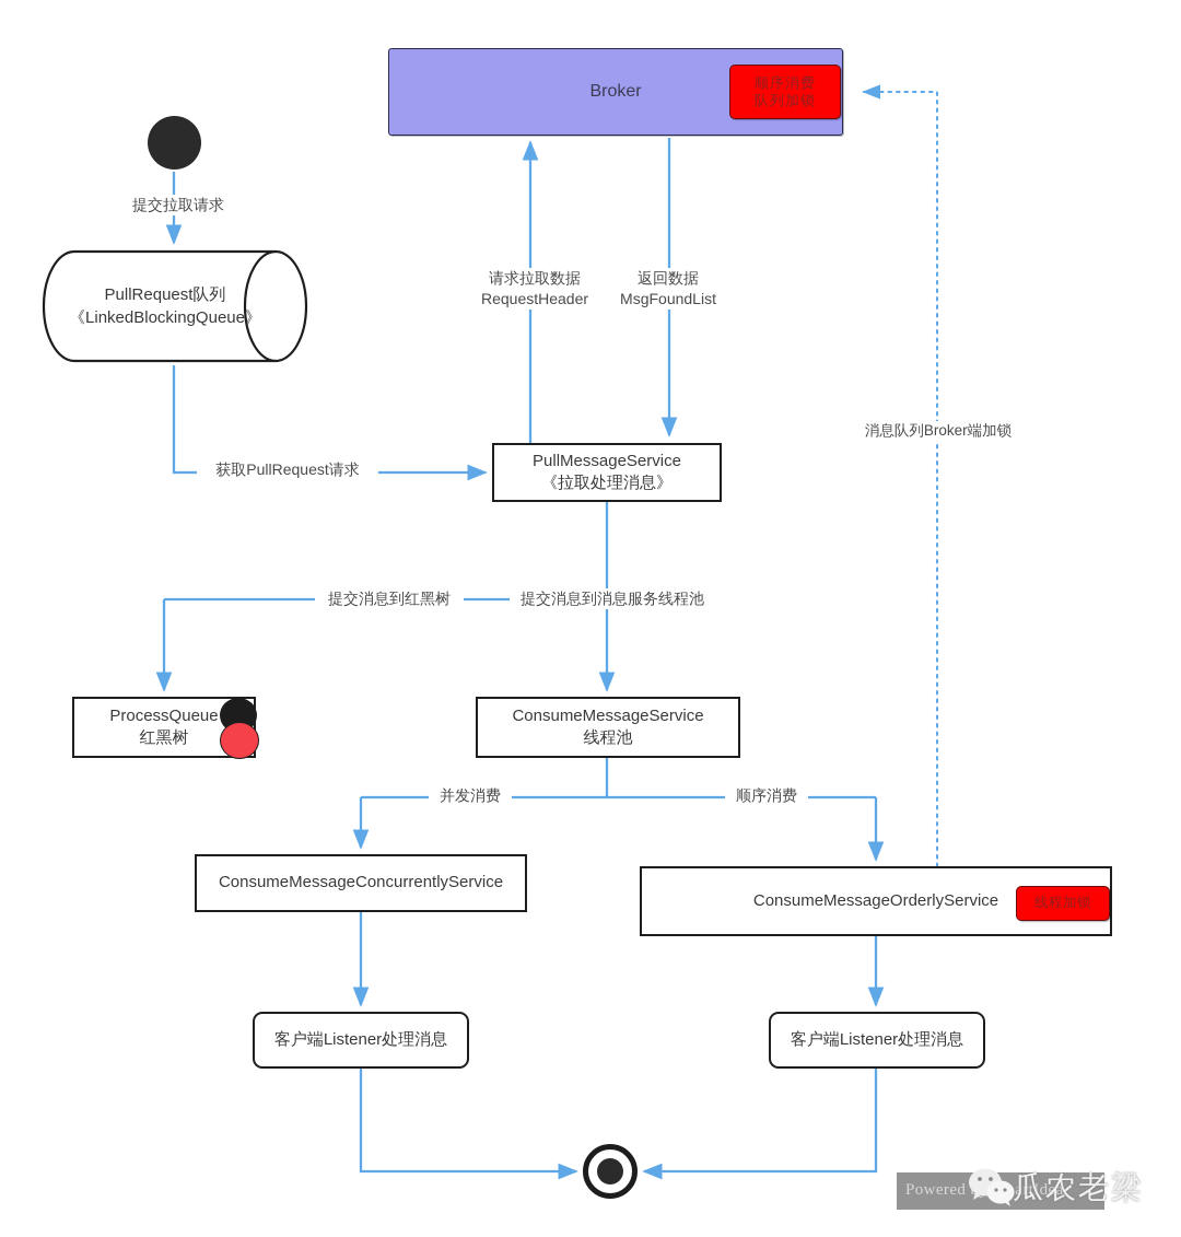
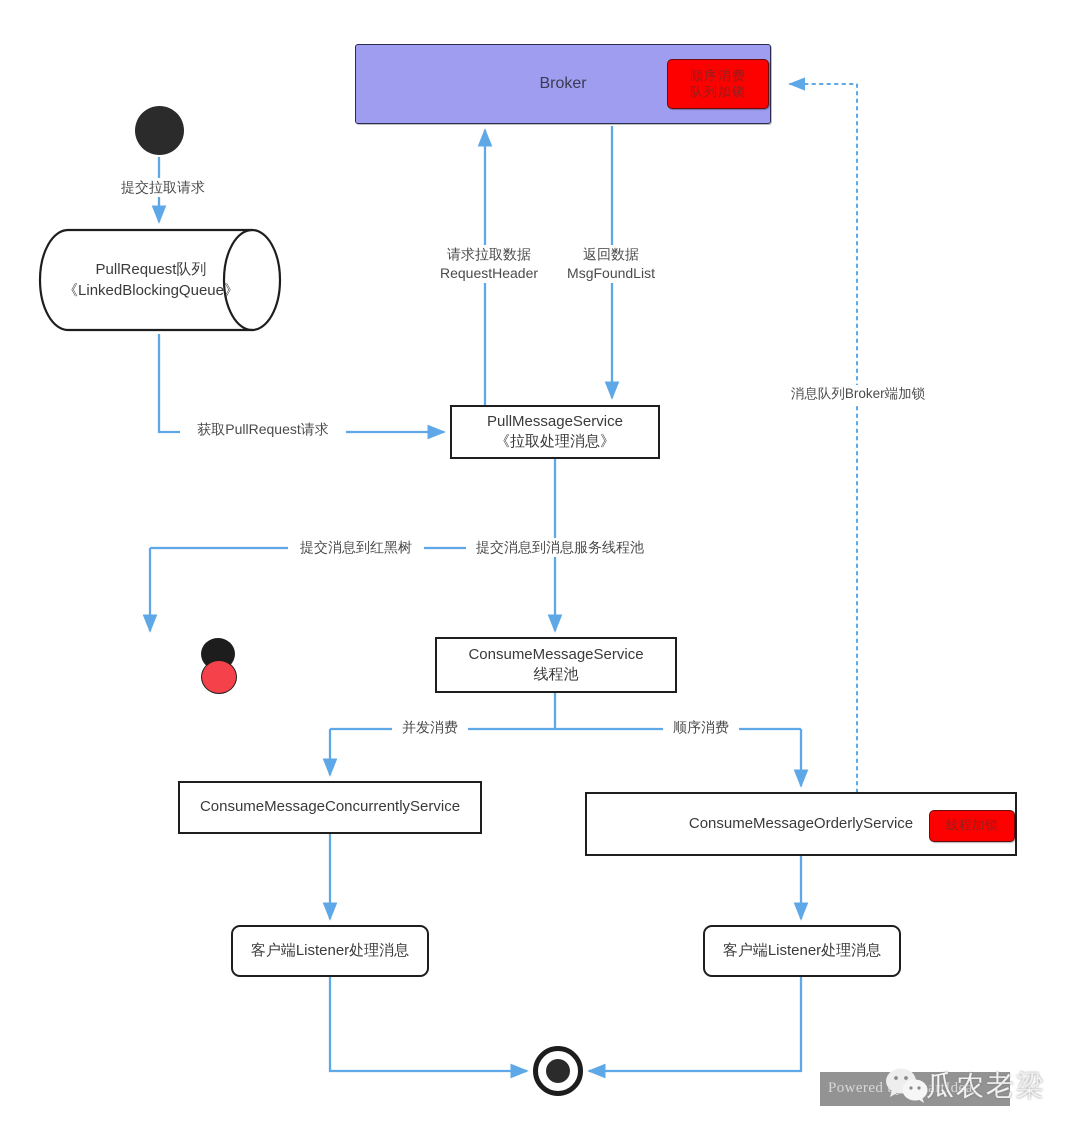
  Broker
  顺序消费
  队列加锁
  PullRequest队列
  《LinkedBlockingQueue》
  PullMessageService
  《拉取处理消息》
- ProcessQueue
- 红黑树
  ConsumeMessageService
  线程池
  ConsumeMessageConcurrentlyService
  ConsumeMessageOrderlyService
  线程加锁
  客户端Listener处理消息
  客户端Listener处理消息
  提交拉取请求
  获取PullRequest请求
  请求拉取数据
  RequestHeader
  返回数据
  MsgFoundList
  提交消息到红黑树
  提交消息到消息服务线程池
  并发消费
  顺序消费
  消息队列Broker端加锁
  PoweredartIdea
  瓜农老梁
